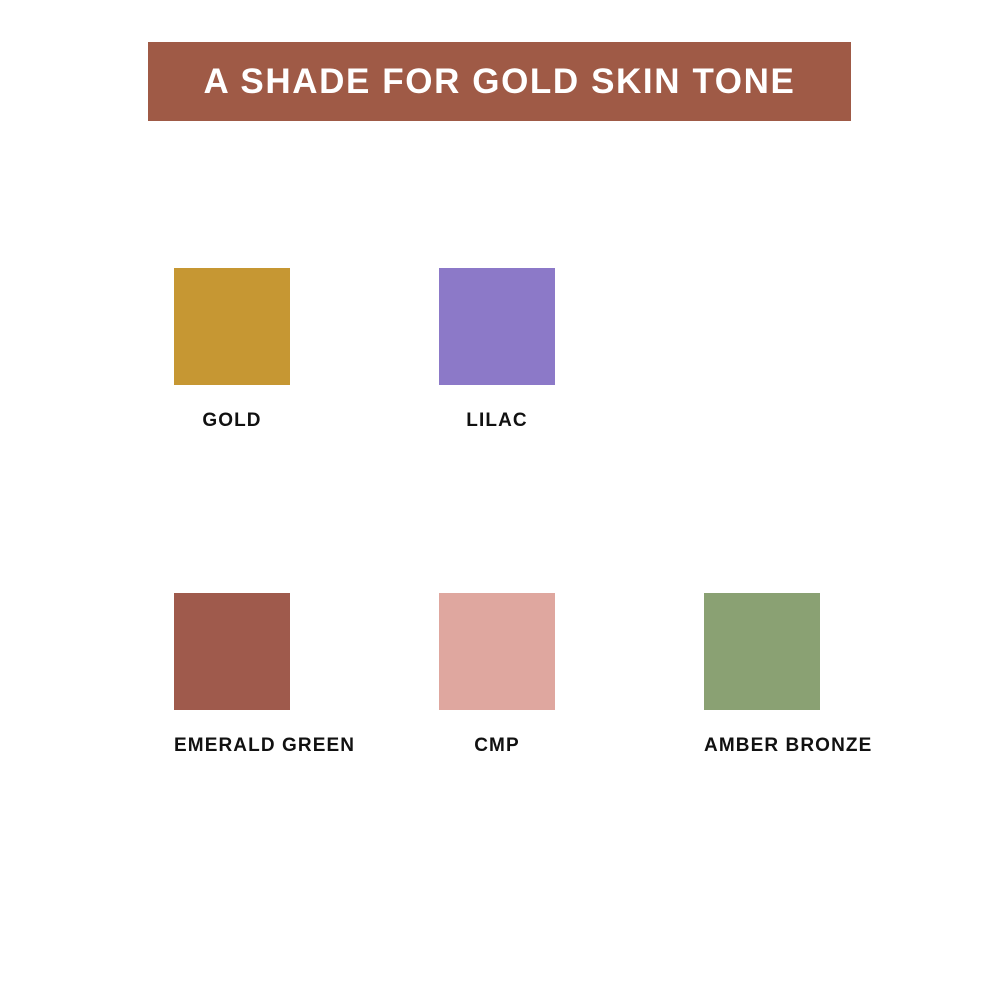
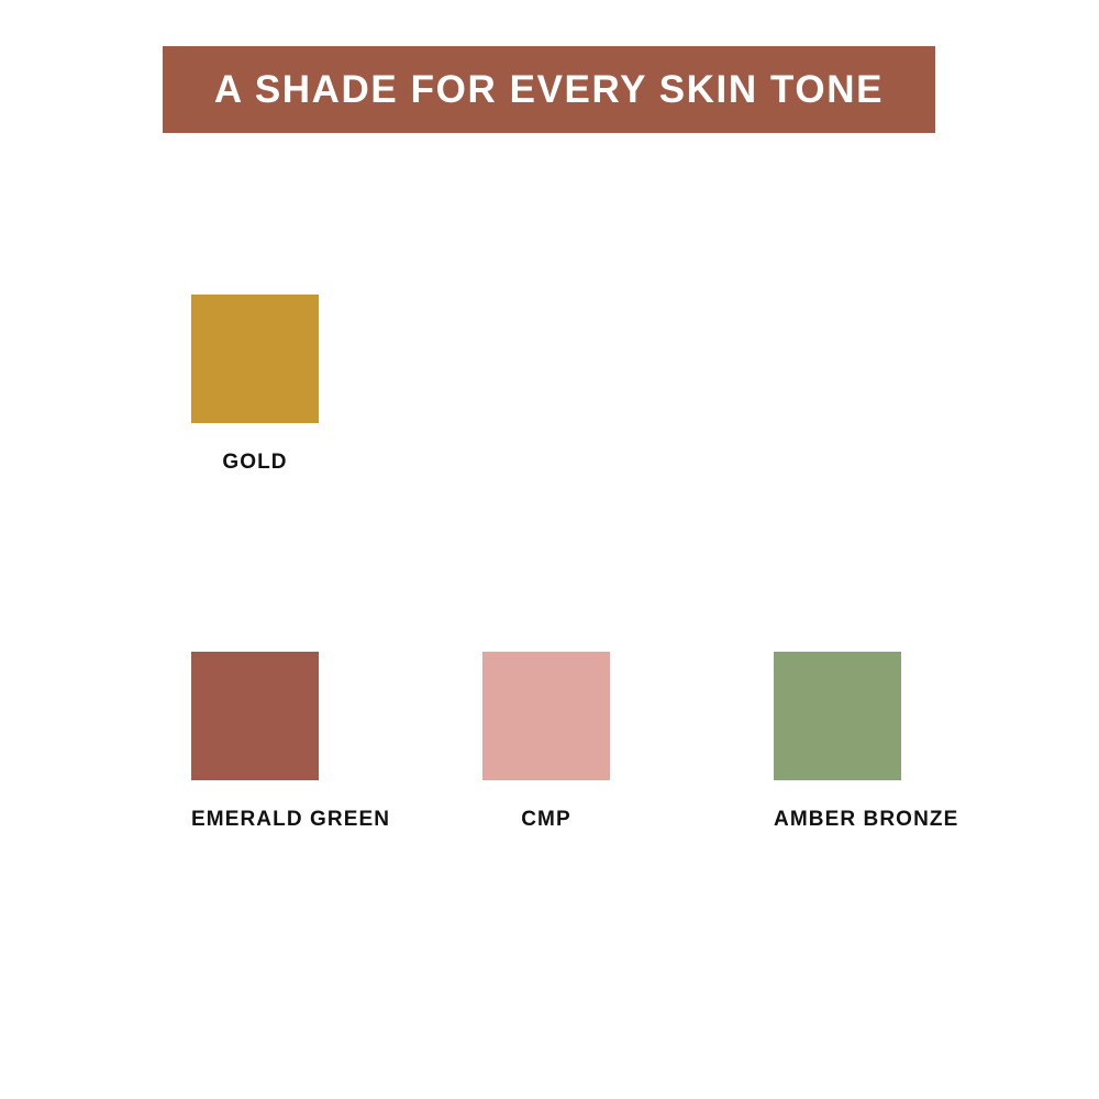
- A SHADE FOR GOLD SKIN TONE
+ A SHADE FOR EVERY SKIN TONE
  GOLD
- LILAC
  EMERALD GREEN
  CMP
  AMBER BRONZE
